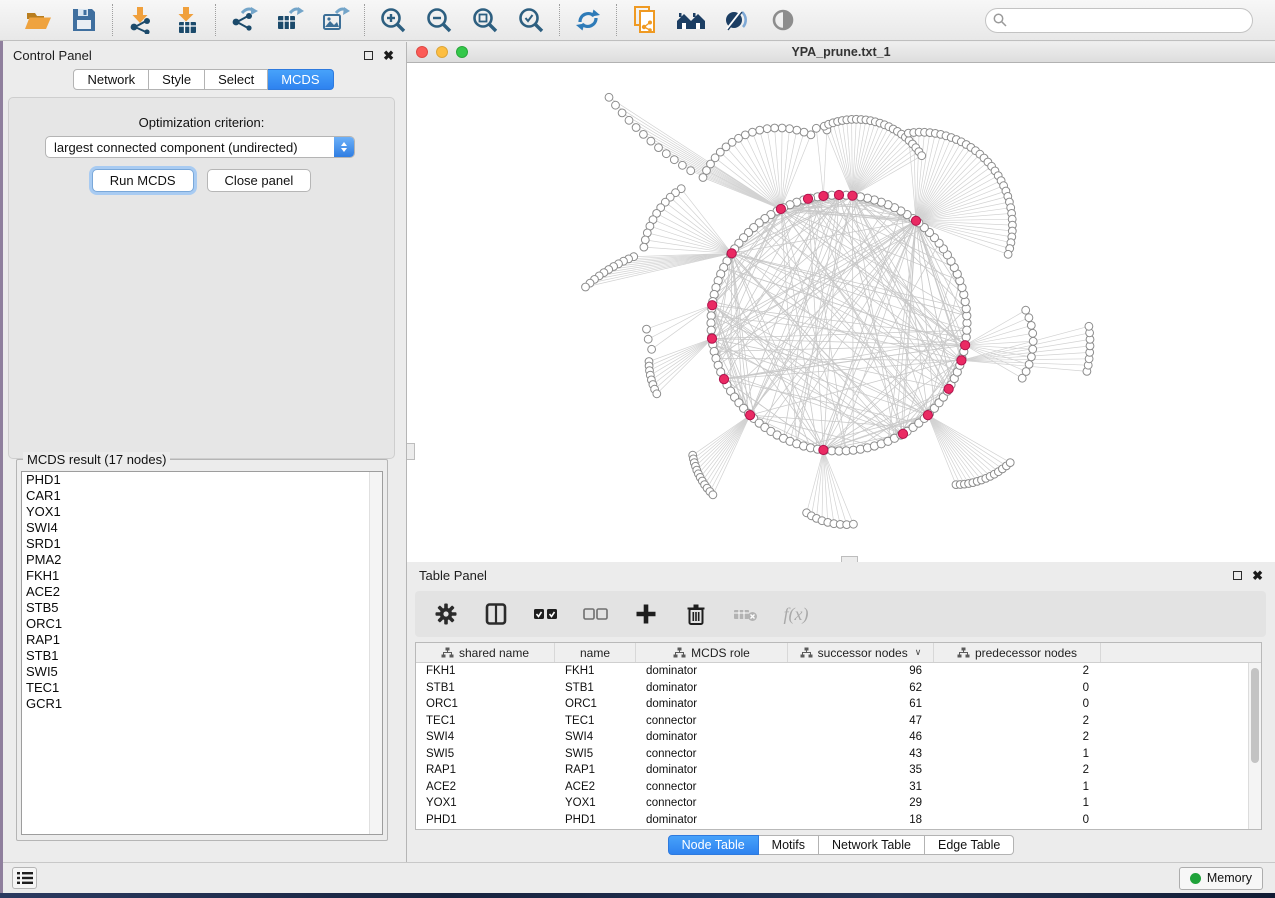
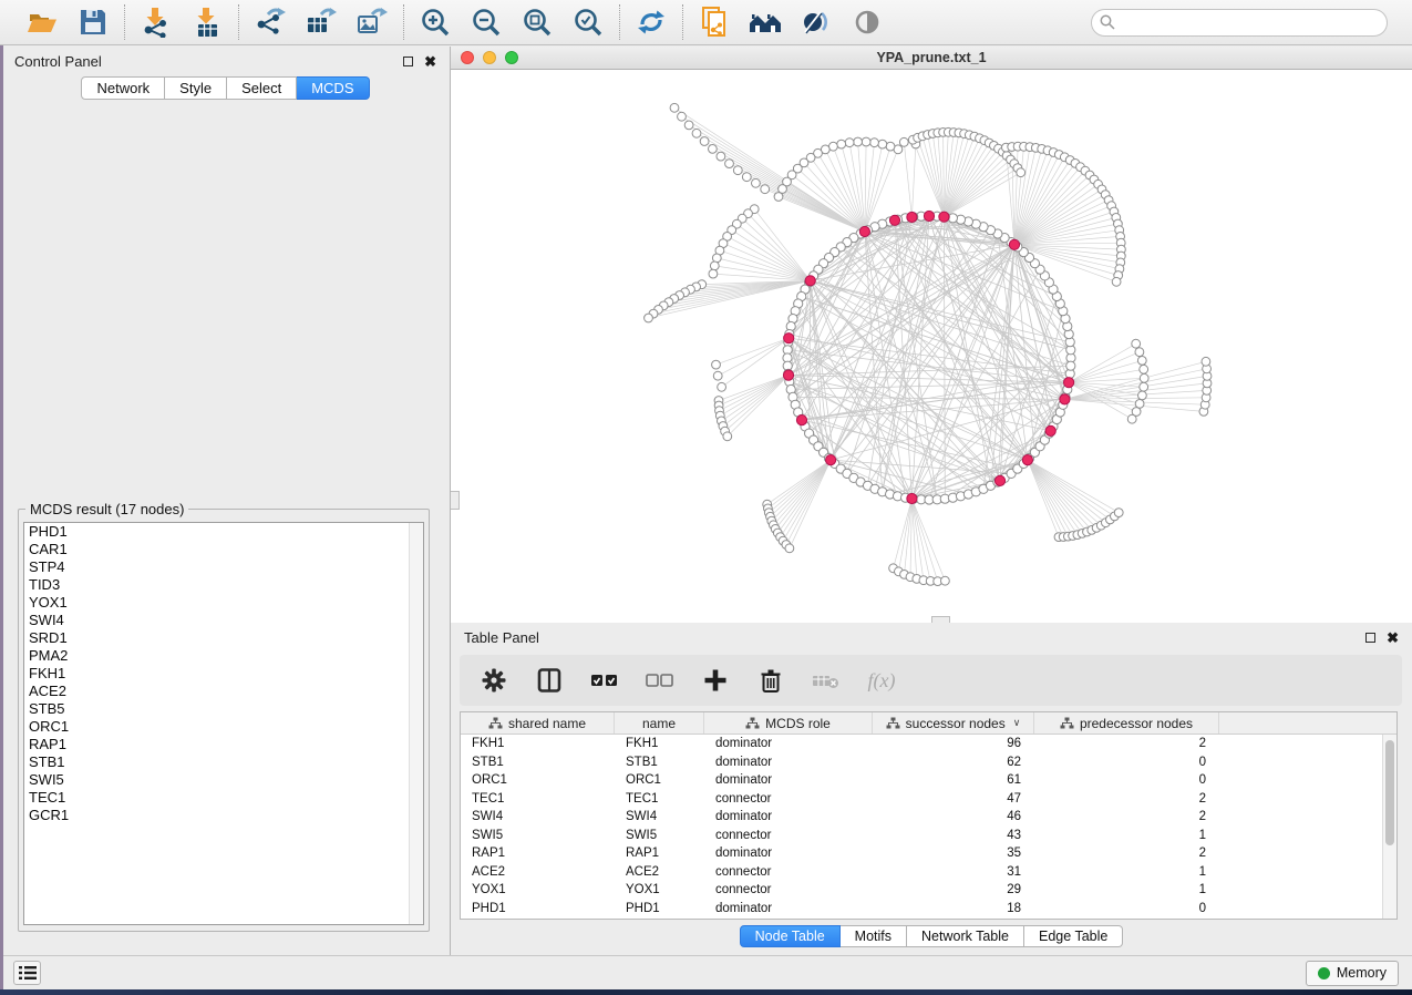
  Control Panel
  ✖
  Network
  Style
  Select
  MCDS
- Optimization criterion:
- largest connected component (undirected)
- Run MCDS
- Close panel
  MCDS result (17 nodes)
  PHD1
  CAR1
+ STP4
+ TID3
  YOX1
  SWI4
  SRD1
  PMA2
  FKH1
  ACE2
  STB5
  ORC1
  RAP1
  STB1
  SWI5
  TEC1
  GCR1
  YPA_prune.txt_1
  Table Panel
  ✖
  f(x)
  shared name
  name
  MCDS role
  successor nodes
  ∨
  predecessor nodes
  FKH1
  FKH1
  dominator
  96
  2
  STB1
  STB1
  dominator
  62
  0
  ORC1
  ORC1
  dominator
  61
  0
  TEC1
  TEC1
  connector
  47
  2
  SWI4
  SWI4
  dominator
  46
  2
  SWI5
  SWI5
  connector
  43
  1
  RAP1
  RAP1
  dominator
  35
  2
  ACE2
  ACE2
  connector
  31
  1
  YOX1
  YOX1
  connector
  29
  1
  PHD1
  PHD1
  dominator
  18
  0
  Node Table
  Motifs
  Network Table
  Edge Table
  Memory
